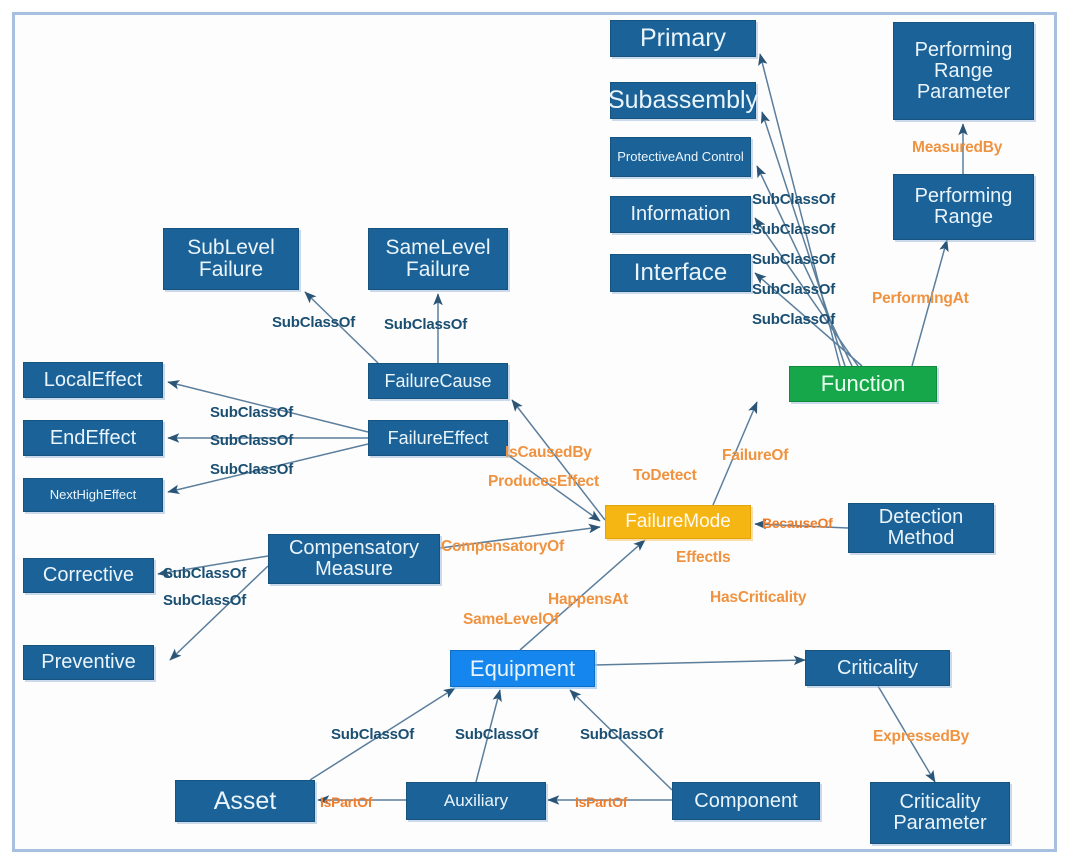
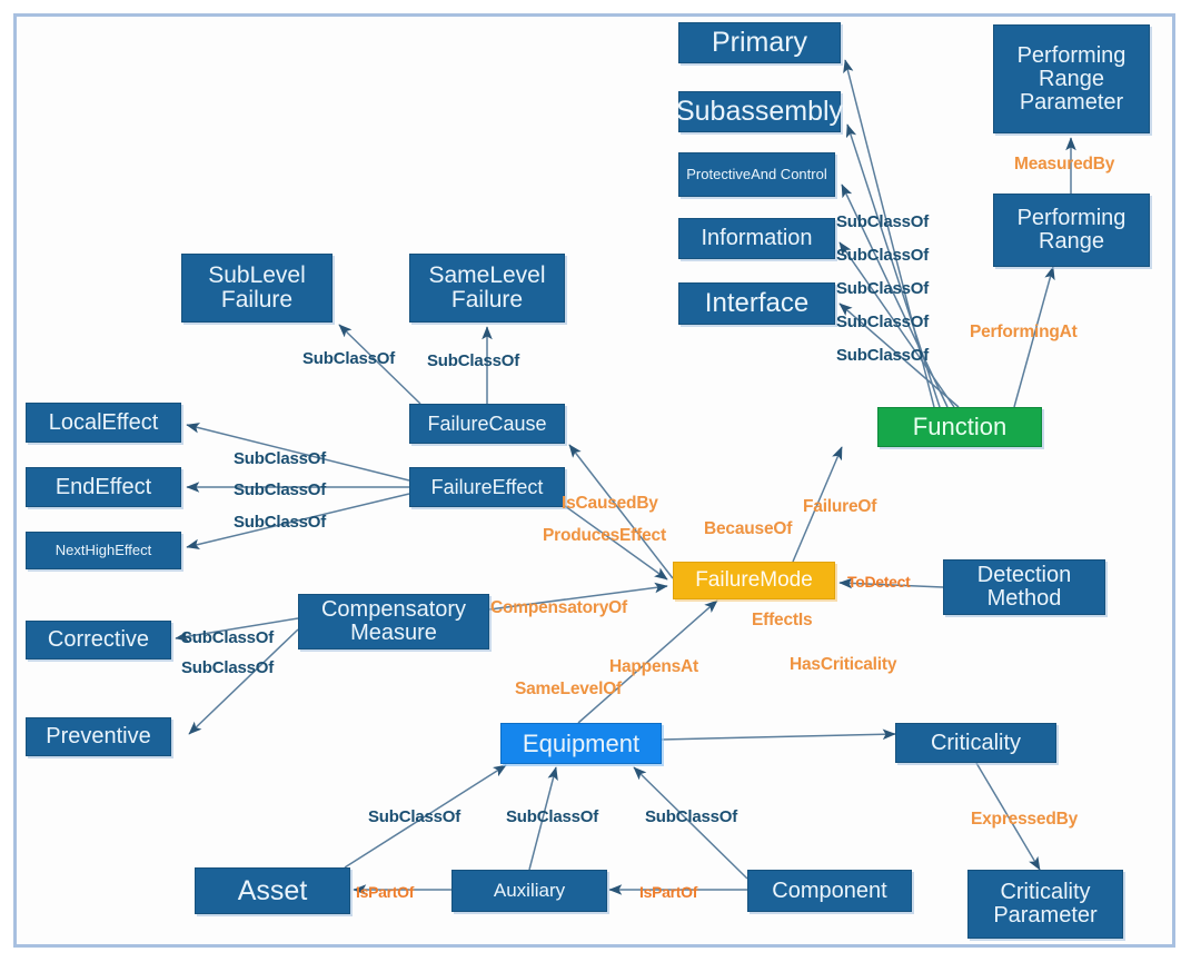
  Primary
  Subassembly
  ProtectiveAnd Control
  Information
  Interface
  Performing Range Parameter
  Performing Range
  Function
  SubLevel Failure
  SameLevel Failure
  FailureCause
  FailureEffect
  LocalEffect
  EndEffect
  NextHighEffect
  FailureMode
  Detection Method
  Compensatory Measure
  Corrective
  Preventive
  Equipment
  Criticality
  Criticality Parameter
  Asset
  Auxiliary
  Component
  SubClassOf
  SubClassOf
  SubClassOf
  SubClassOf
  SubClassOf
  MeasuredBy
  PerformingAt
  SubClassOf
  SubClassOf
  SubClassOf
  SubClassOf
  SubClassOf
  IsCausedBy
  ProducesEffect
- ToDetect
+ BecauseOf
  FailureOf
- BecauseOf
+ ToDetect
  EffectIs
  HasCriticality
  CompensatoryOf
  SubClassOf
  SubClassOf
  HappensAt
  SameLevelOf
  ExpressedBy
  SubClassOf
  SubClassOf
  SubClassOf
  IsPartOf
  IsPartOf
